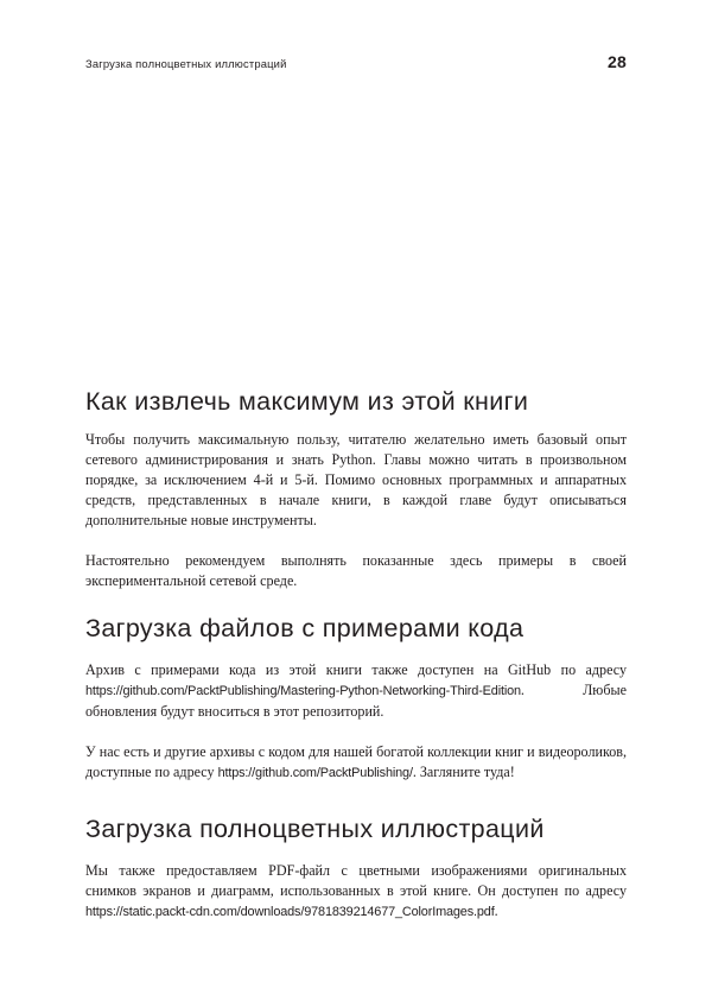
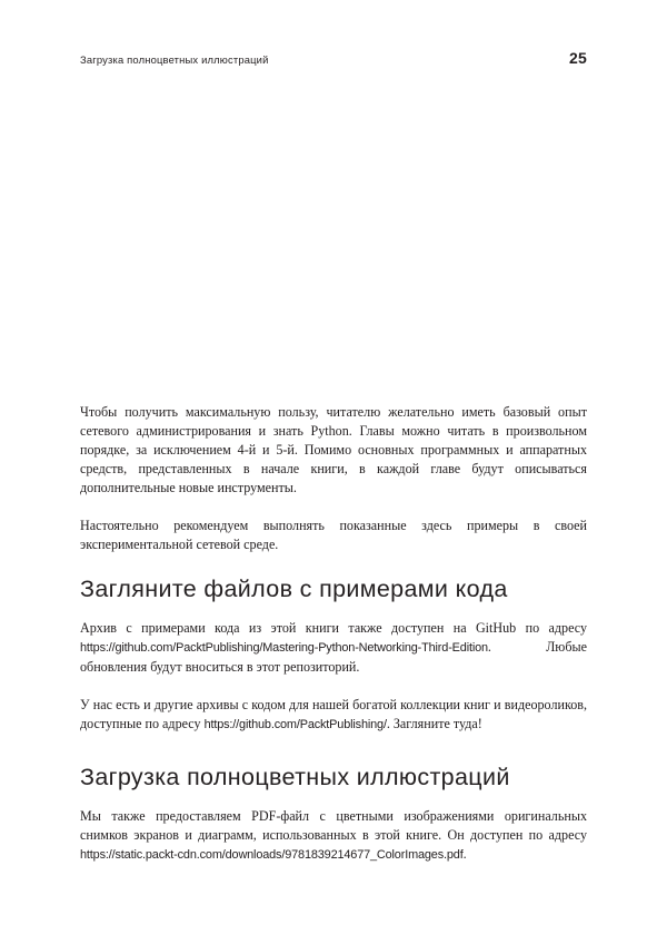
  Загрузка полноцветных иллюстраций
- 28
+ 25
- Как извлечь максимум из этой книги
  Чтобы получить максимальную пользу, читателю желательно иметь базовый опыт сетевого администрирования и знать Python. Главы можно читать в произвольном порядке, за исключением 4-й и 5-й. Помимо основных программных и аппаратных средств, представленных в начале книги, в каждой главе будут описываться дополнительные новые инструменты.
  Настоятельно рекомендуем выполнять показанные здесь примеры в своей экспериментальной сетевой среде.
- Загрузка файлов с примерами кода
+ Загляните файлов с примерами кода
  Архив с примерами кода из этой книги также доступен на GitHub по адресу https://github.com/PacktPublishing/Mastering-Python-Networking-Third-Edition. Любые обновления будут вноситься в этот репозиторий.
  У нас есть и другие архивы с кодом для нашей богатой коллекции книг и видеороликов, доступные по адресу https://github.com/PacktPublishing/. Загляните туда!
  Загрузка полноцветных иллюстраций
  Мы также предоставляем PDF-файл с цветными изображениями оригинальных снимков экранов и диаграмм, использованных в этой книге. Он доступен по адресу https://static.packt-cdn.com/downloads/9781839214677_ColorImages.pdf.
